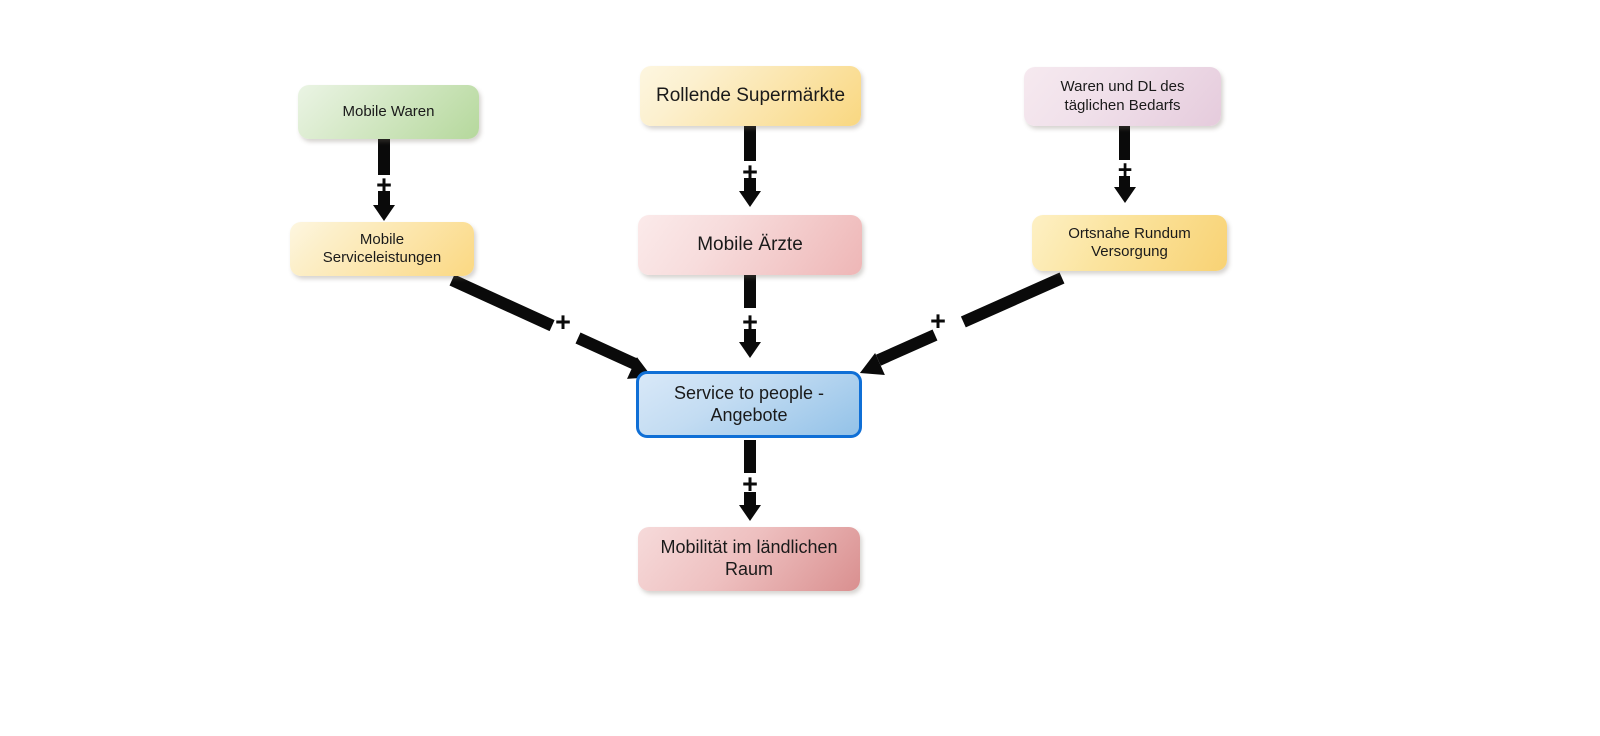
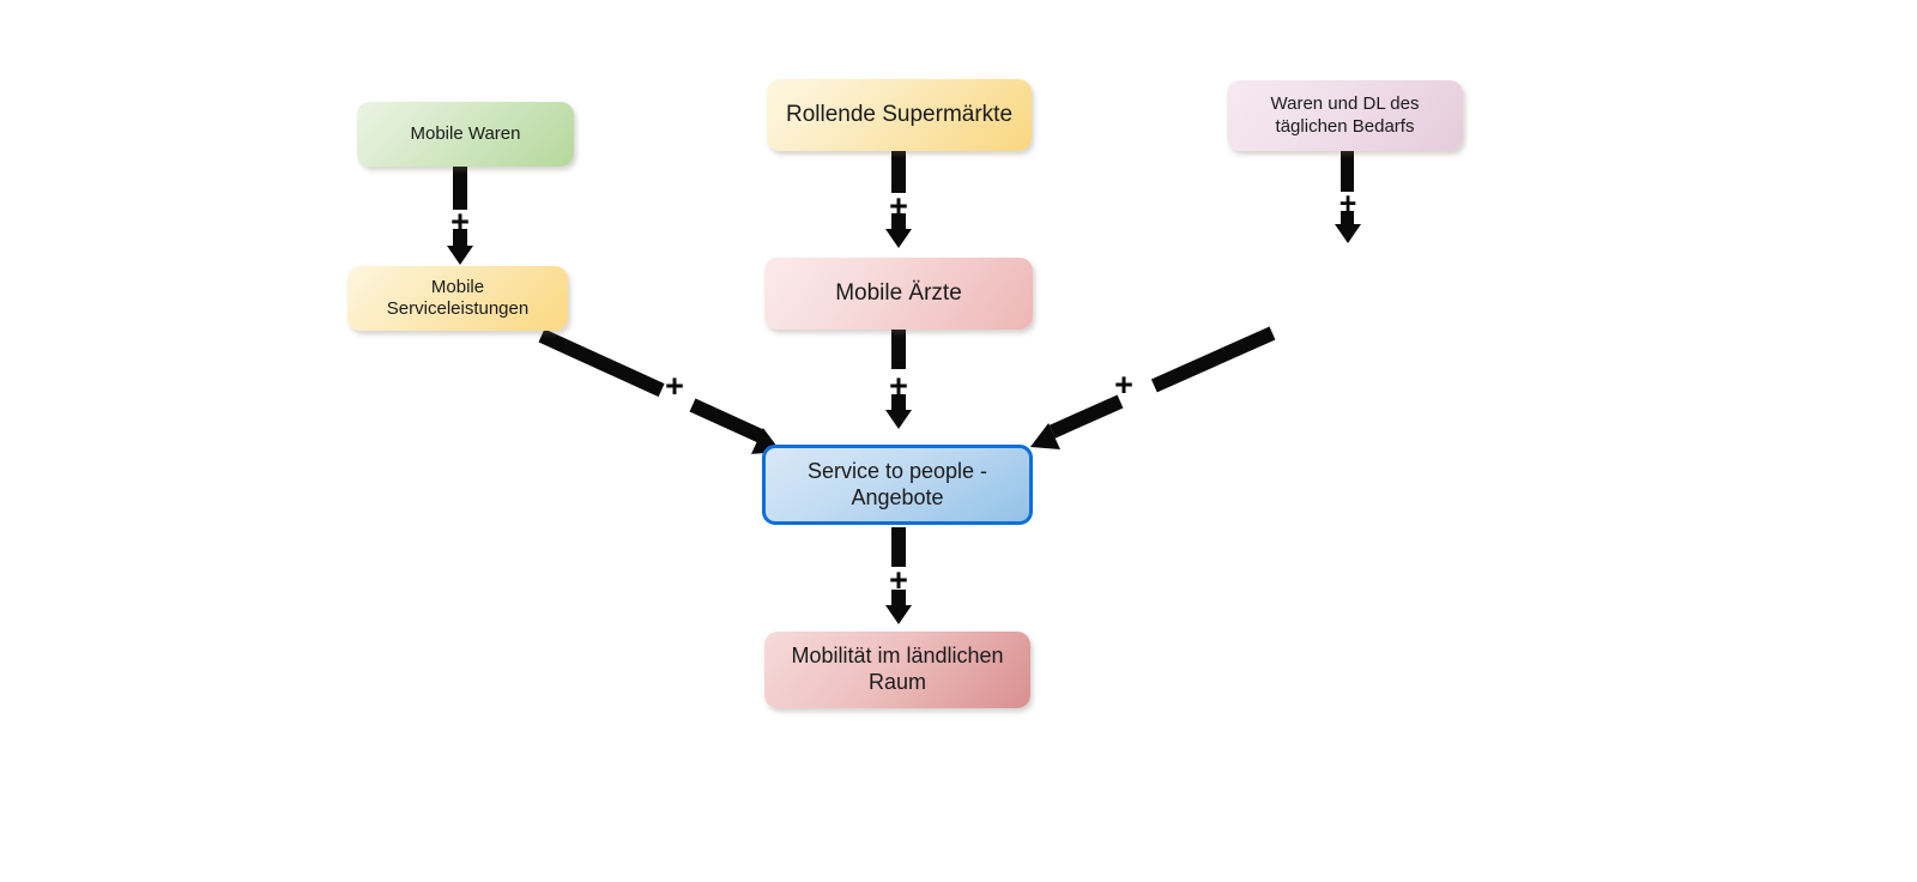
  +
  +
  +
  +
  +
  +
  +
  Mobile Waren
  Rollende Supermärkte
  Waren und DL des
  täglichen Bedarfs
  Mobile
  Serviceleistungen
  Mobile Ärzte
- Ortsnahe Rundum
- Versorgung
  Service to people -
  Angebote
  Mobilität im ländlichen
  Raum
